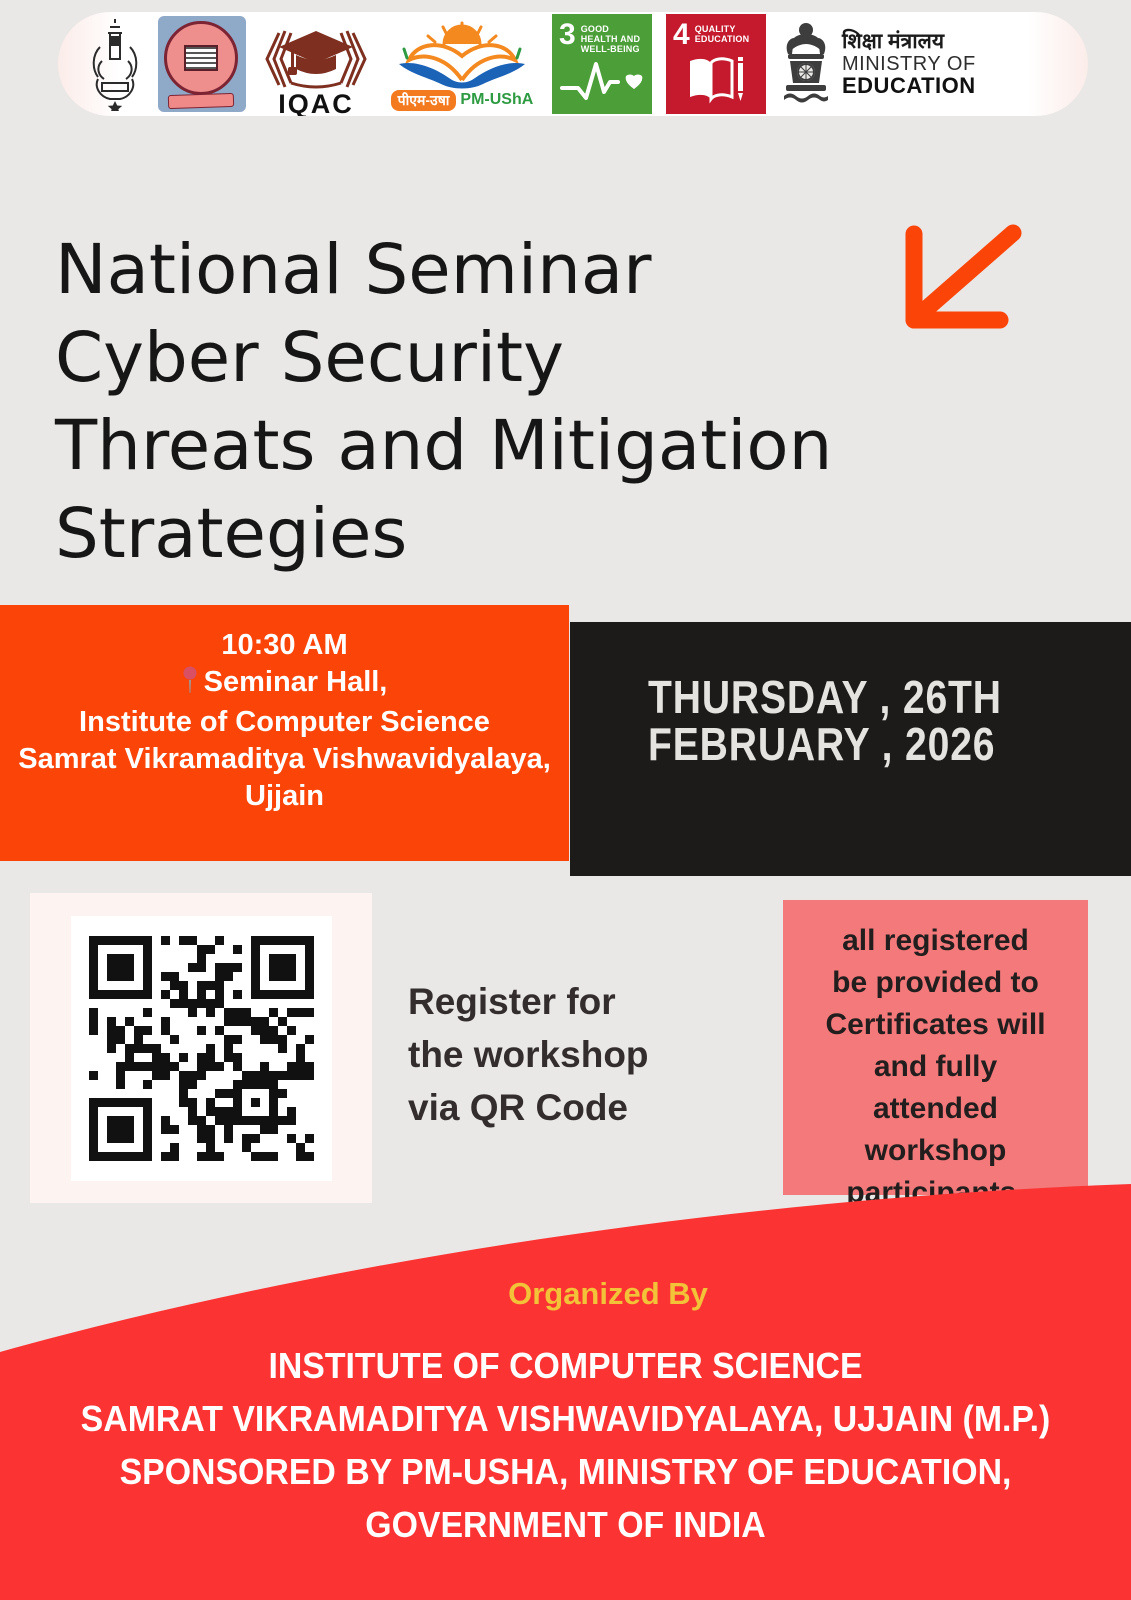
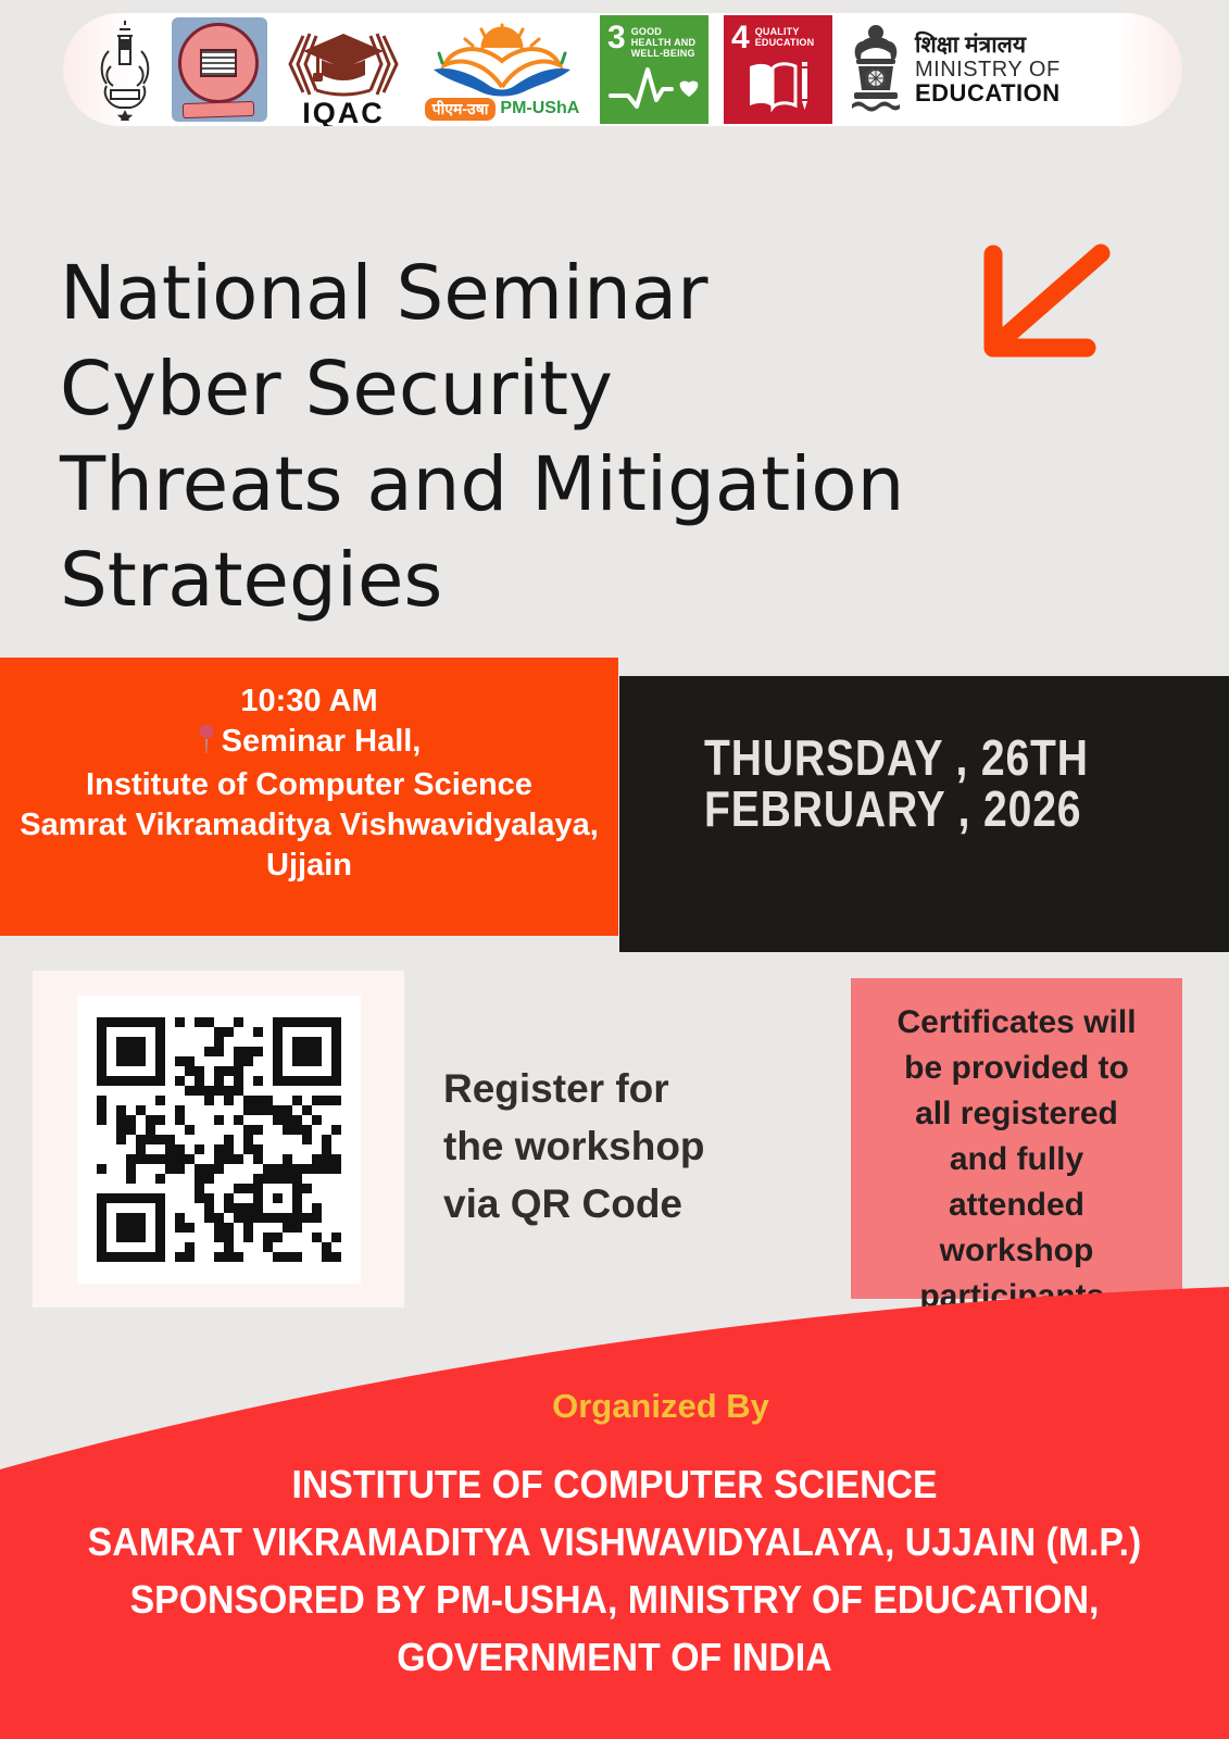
  IQAC
  पीएम-उषा
  PM-UShA
  3
  GOOD HEALTH AND WELL-BEING
  4
  QUALITY EDUCATION
  शिक्षा मंत्रालय
  MINISTRY OF
  EDUCATION
  National Seminar
  Cyber Security
  Threats and Mitigation
  Strategies
  10:30 AM
  Seminar Hall,
  Institute of Computer Science
  Samrat Vikramaditya Vishwavidyalaya,
  Ujjain
  THURSDAY , 26TH
  FEBRUARY , 2026
  Register for
  the workshop
  via QR Code
- all registered
+ Certificates will
  be provided to
- Certificates will
+ all registered
  and fully
  attended
  workshop
  Organized By
  INSTITUTE OF COMPUTER SCIENCE
  SAMRAT VIKRAMADITYA VISHWAVIDYALAYA, UJJAIN (M.P.)
  SPONSORED BY PM-USHA, MINISTRY OF EDUCATION,
  GOVERNMENT OF INDIA
